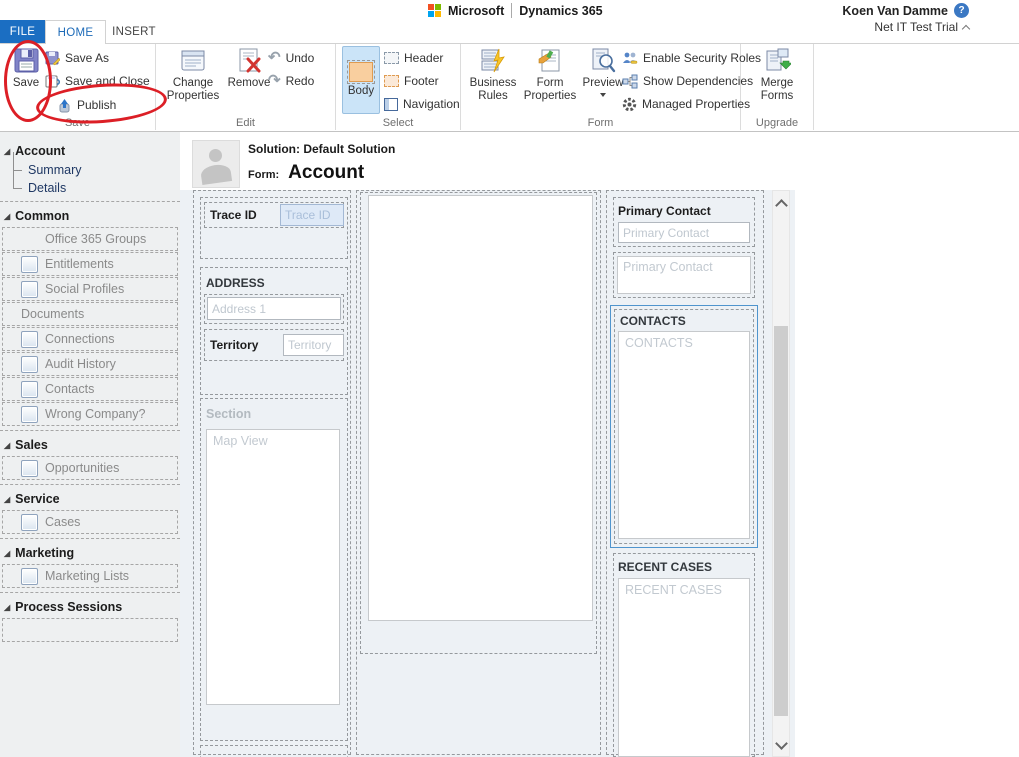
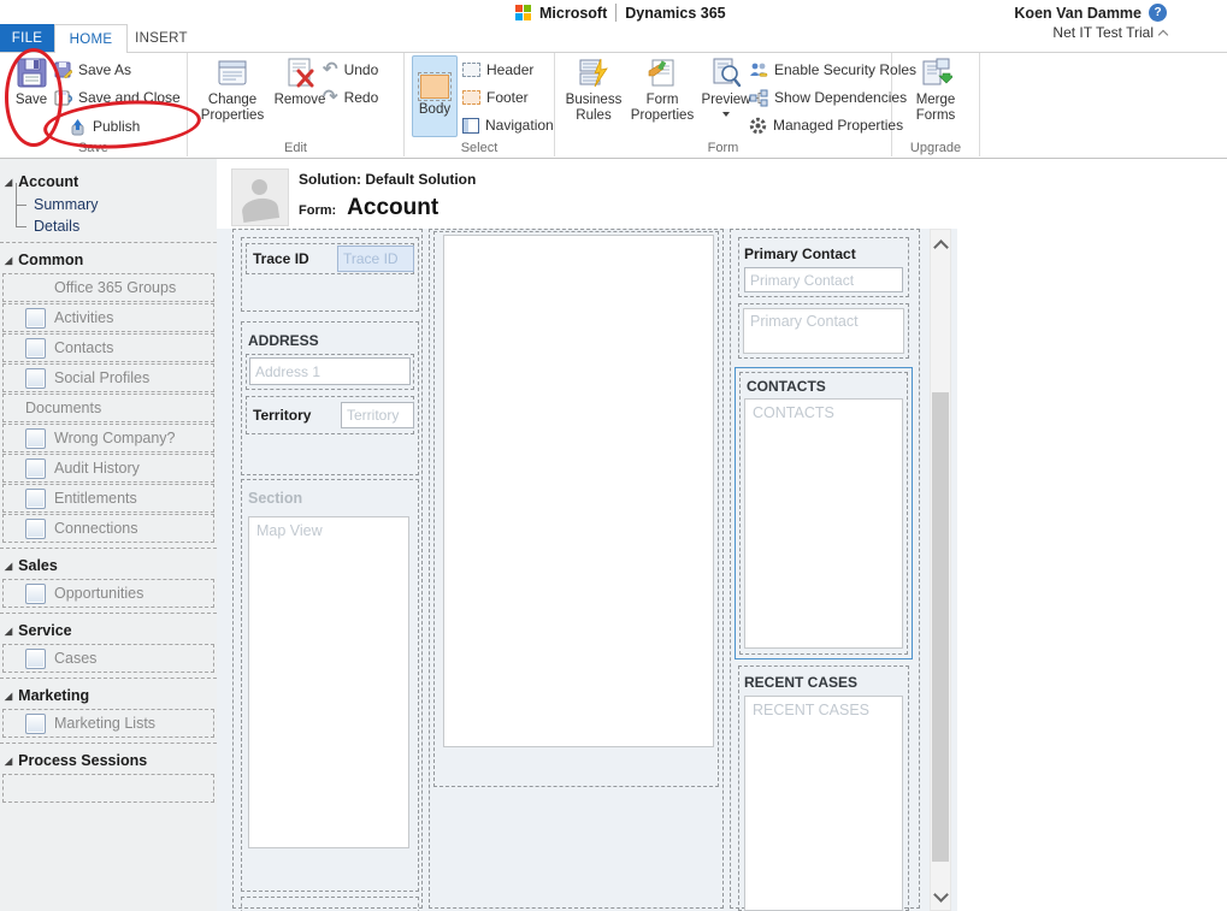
  Microsoft
  Dynamics 365
  Koen Van Damme
  ?
  Net IT Test Trial
  FILE
  HOME
  INSERT
  Save
  Save As
  Save and Close
  Publish
  Save
  Change Properties
  Remove
  ↶
  Undo
  ↷
  Redo
  Edit
  Body
  Header
  Footer
  Navigation
  Select
  Business Rules
  Form Properties
  Preview
  Enable Security Roles
  Show Dependencies
  Managed Properties
  Form
  Merge Forms
  Upgrade
  ◢
  Account
  Summary
  Details
  ◢
  Common
  Office 365 Groups
+ Activities
- Entitlements
+ Contacts
  Social Profiles
  Documents
- Connections
+ Wrong Company?
  Audit History
- Contacts
+ Entitlements
- Wrong Company?
+ Connections
  ◢
  Sales
  Opportunities
  ◢
  Service
  Cases
  ◢
  Marketing
  Marketing Lists
  ◢
  Process Sessions
  Solution: Default Solution
  Form:
  Account
  Trace ID
  Trace ID
  ADDRESS
  Address 1
  Territory
  Territory
  Section
  Map View
  Primary Contact
  Primary Contact
  Primary Contact
  CONTACTS
  CONTACTS
  RECENT CASES
  RECENT CASES
